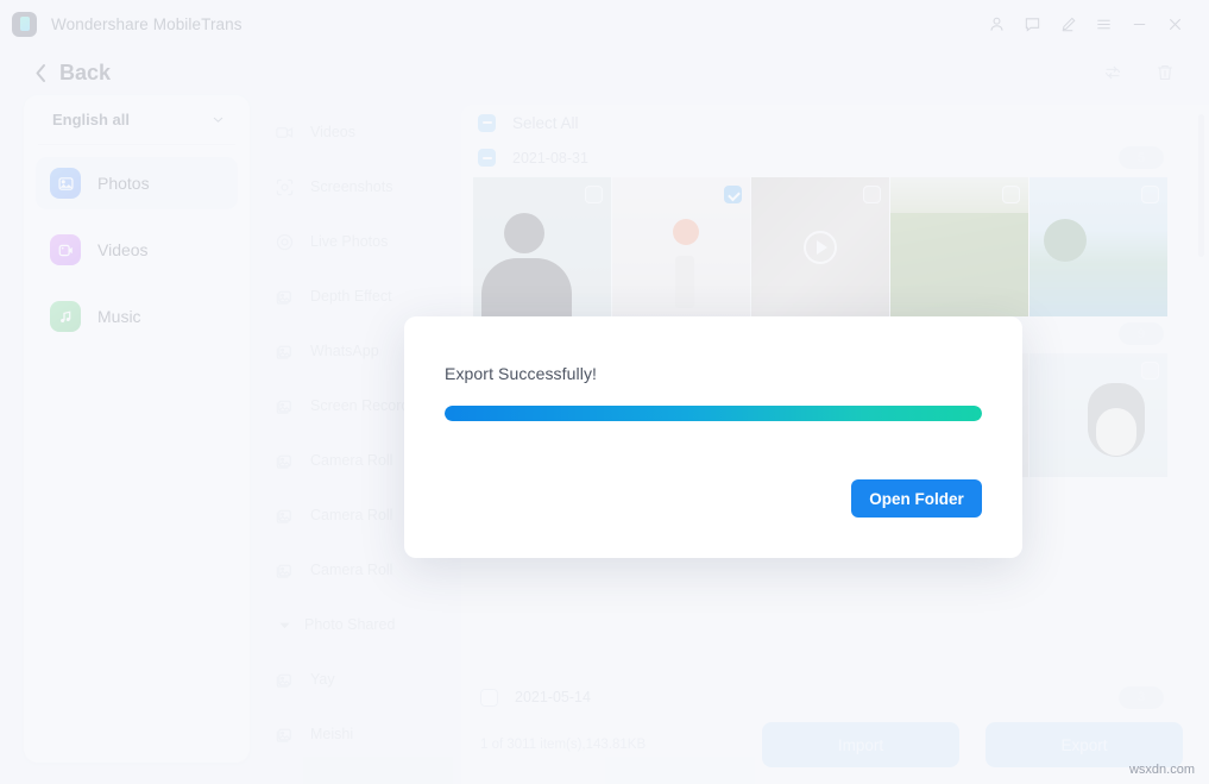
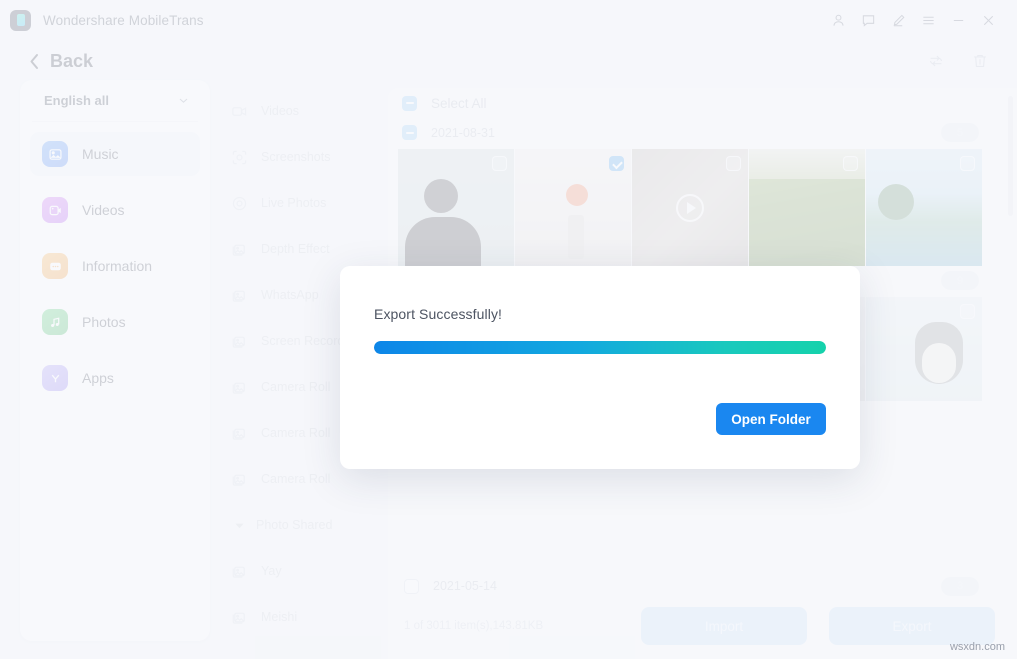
  Wondershare MobileTrans
  Back
  English all
- Photos
+ Music
  Videos
+ Information
- Music
+ Photos
+ Apps
  Export Successfully!
  Open Folder
  wsxdn.com
